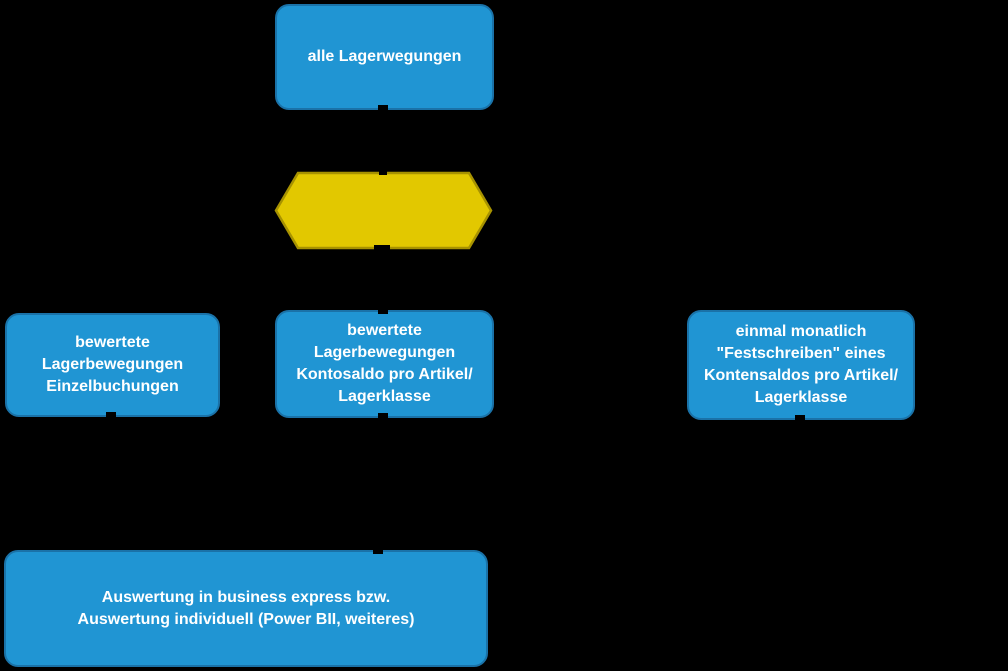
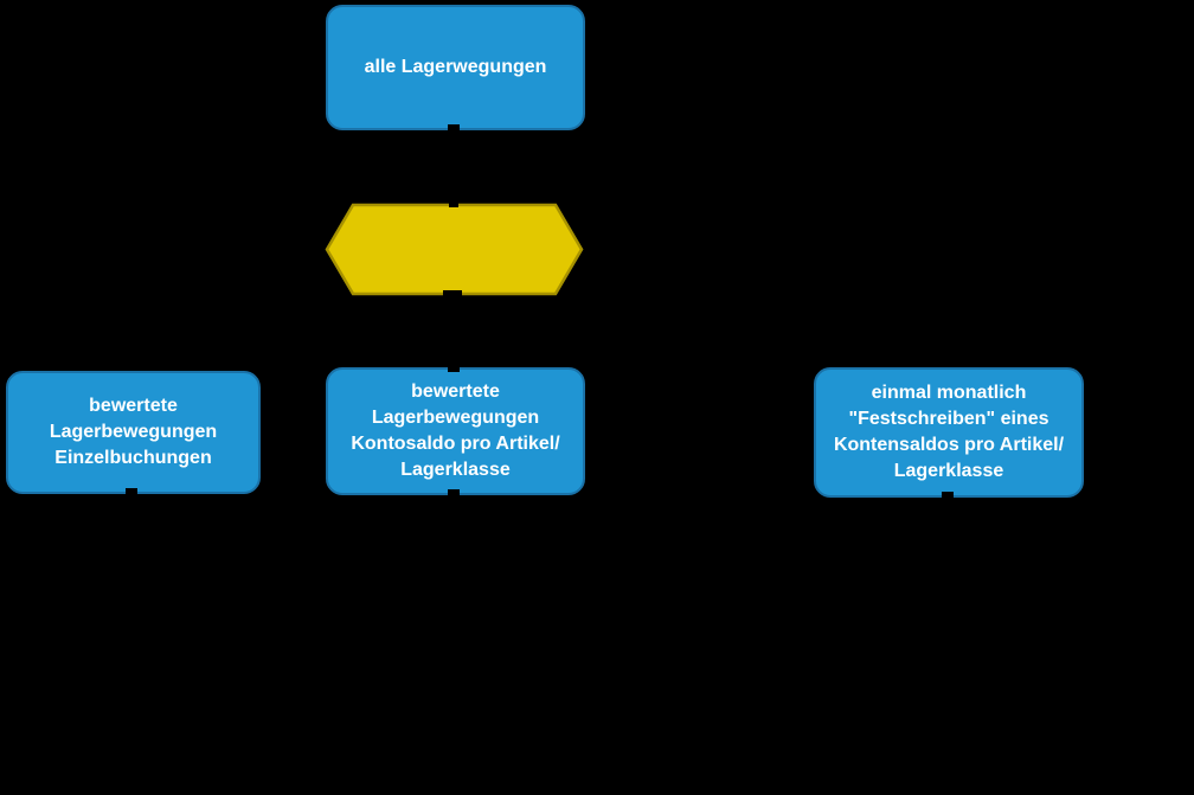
  alle Lagerwegungen
  bewertete
  Lagerbewegungen
  Einzelbuchungen
  bewertete
  Lagerbewegungen
  Kontosaldo pro Artikel/
  Lagerklasse
  einmal monatlich
  "Festschreiben" eines
  Kontensaldos pro Artikel/
  Lagerklasse
- Auswertung in business express bzw.
- Auswertung individuell (Power BII, weiteres)
